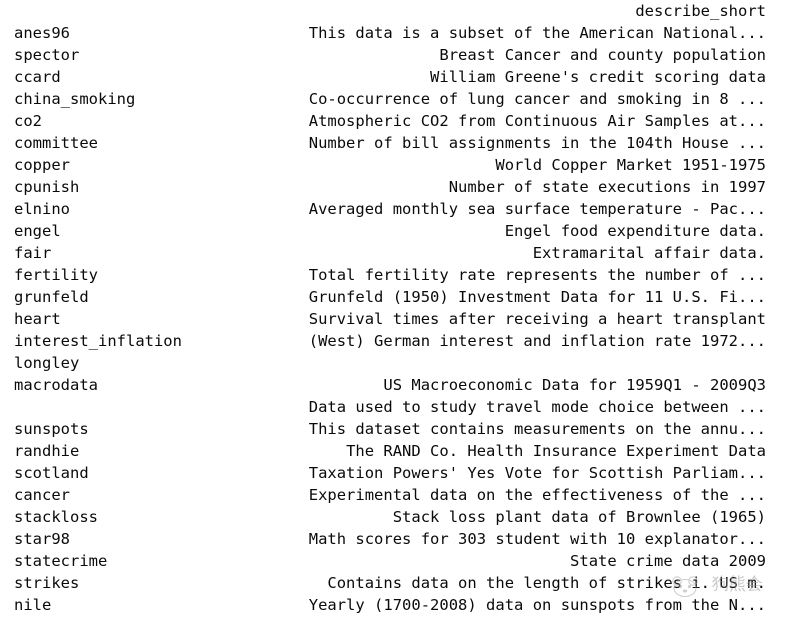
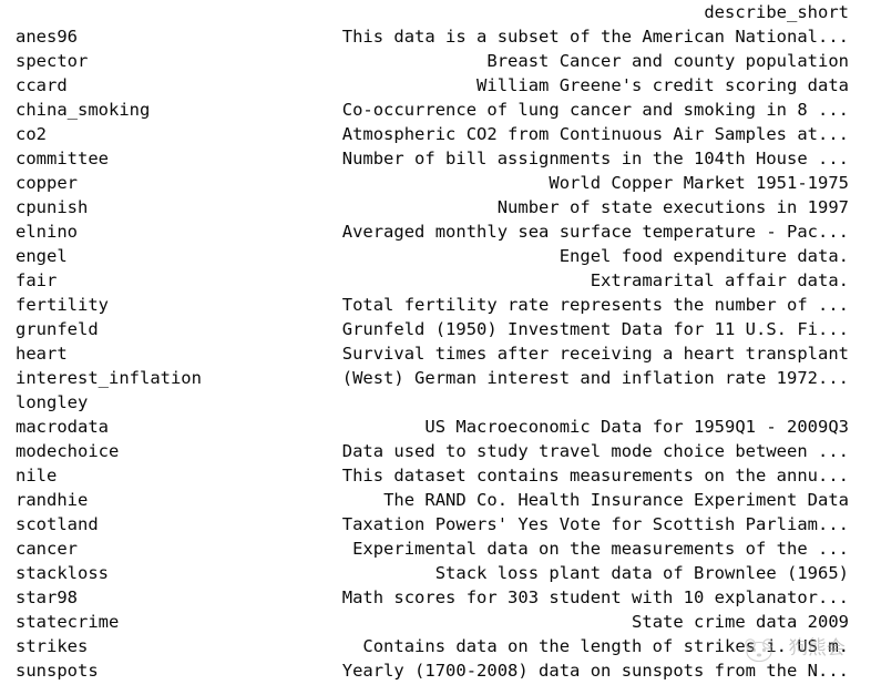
  describe_short
  anes96
  This data is a subset of the American National...
  spector
  Breast Cancer and county population
  ccard
  William Greene's credit scoring data
  china_smoking
  Co-occurrence of lung cancer and smoking in 8 ...
  co2
  Atmospheric CO2 from Continuous Air Samples at...
  committee
  Number of bill assignments in the 104th House ...
  copper
  World Copper Market 1951-1975
  cpunish
  Number of state executions in 1997
  elnino
  Averaged monthly sea surface temperature - Pac...
  engel
  Engel food expenditure data.
  fair
  Extramarital affair data.
  fertility
  Total fertility rate represents the number of ...
  grunfeld
  Grunfeld (1950) Investment Data for 11 U.S. Fi...
  heart
  Survival times after receiving a heart transplant
  interest_inflation
  (West) German interest and inflation rate 1972...
  longley
  macrodata
  US Macroeconomic Data for 1959Q1 - 2009Q3
+ modechoice
  Data used to study travel mode choice between ...
- sunspots
+ nile
  This dataset contains measurements on the annu...
  randhie
  The RAND Co. Health Insurance Experiment Data
  scotland
  Taxation Powers' Yes Vote for Scottish Parliam...
  cancer
- Experimental data on the effectiveness of the ...
+ Experimental data on the measurements of the ...
  stackloss
  Stack loss plant data of Brownlee (1965)
  star98
  Math scores for 303 student with 10 explanator...
  statecrime
  State crime data 2009
  strikes
  Contains data on the length of strikes i. US m.
- nile
+ sunspots
  Yearly (1700-2008) data on sunspots from the N...
  狗熊会
